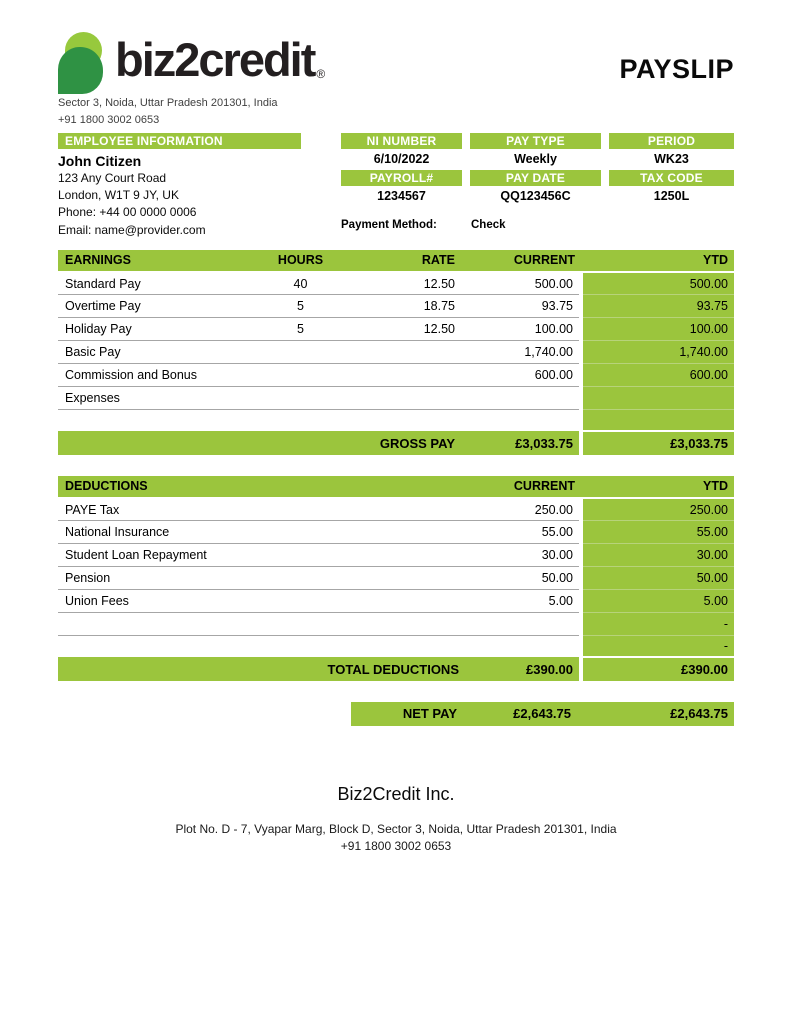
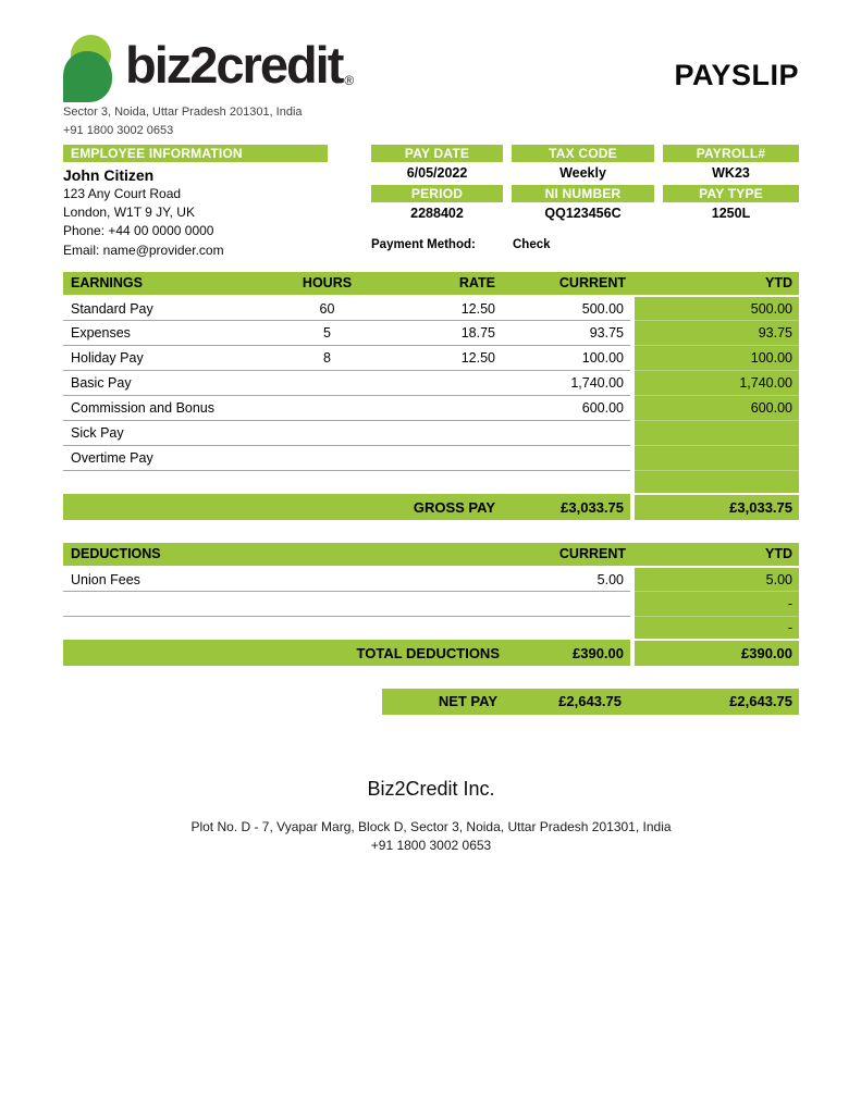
  biz2credit
  ®
  PAYSLIP
  Sector 3, Noida, Uttar Pradesh 201301, India
  +91 1800 3002 0653
  EMPLOYEE INFORMATION
  John Citizen
  123 Any Court Road
  London, W1T 9 JY, UK
- Phone: +44 00 0000 0006
+ Phone: +44 00 0000 0000
  Email: name@provider.com
- NI NUMBER
+ PAY DATE
- PAY TYPE
+ TAX CODE
- PERIOD
+ PAYROLL#
- 6/10/2022
+ 6/05/2022
  Weekly
  WK23
- PAYROLL#
+ PERIOD
- PAY DATE
+ NI NUMBER
- TAX CODE
+ PAY TYPE
- 1234567
+ 2288402
  QQ123456C
  1250L
  Payment Method:
  Check
  EARNINGS	HOURS	RATE	CURRENT	YTD
- Standard Pay	40	12.50	500.00	500.00
+ Standard Pay	60	12.50	500.00	500.00
- Overtime Pay	5	18.75	93.75	93.75
+ Expenses	5	18.75	93.75	93.75
- Holiday Pay	5	12.50	100.00	100.00
+ Holiday Pay	8	12.50	100.00	100.00
  Basic Pay			1,740.00	1,740.00
  Commission and Bonus			600.00	600.00
+ Sick Pay
- Expenses
+ Overtime Pay
  GROSS PAY	£3,033.75	£3,033.75
  DEDUCTIONS	CURRENT	YTD
- PAYE Tax	250.00	250.00
- National Insurance	55.00	55.00
- Student Loan Repayment	30.00	30.00
- Pension	50.00	50.00
  Union Fees	5.00	5.00
  		-
  		-
  TOTAL DEDUCTIONS	£390.00	£390.00
  NET PAY
  £2,643.75
  £2,643.75
  Biz2Credit Inc.
  Plot No. D - 7, Vyapar Marg, Block D, Sector 3, Noida, Uttar Pradesh 201301, India
  +91 1800 3002 0653
